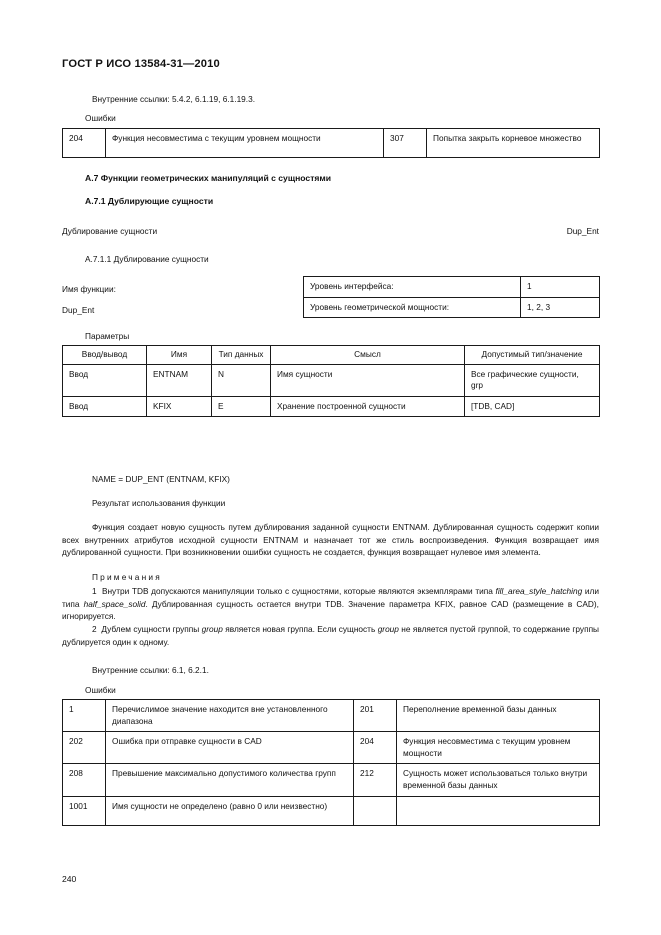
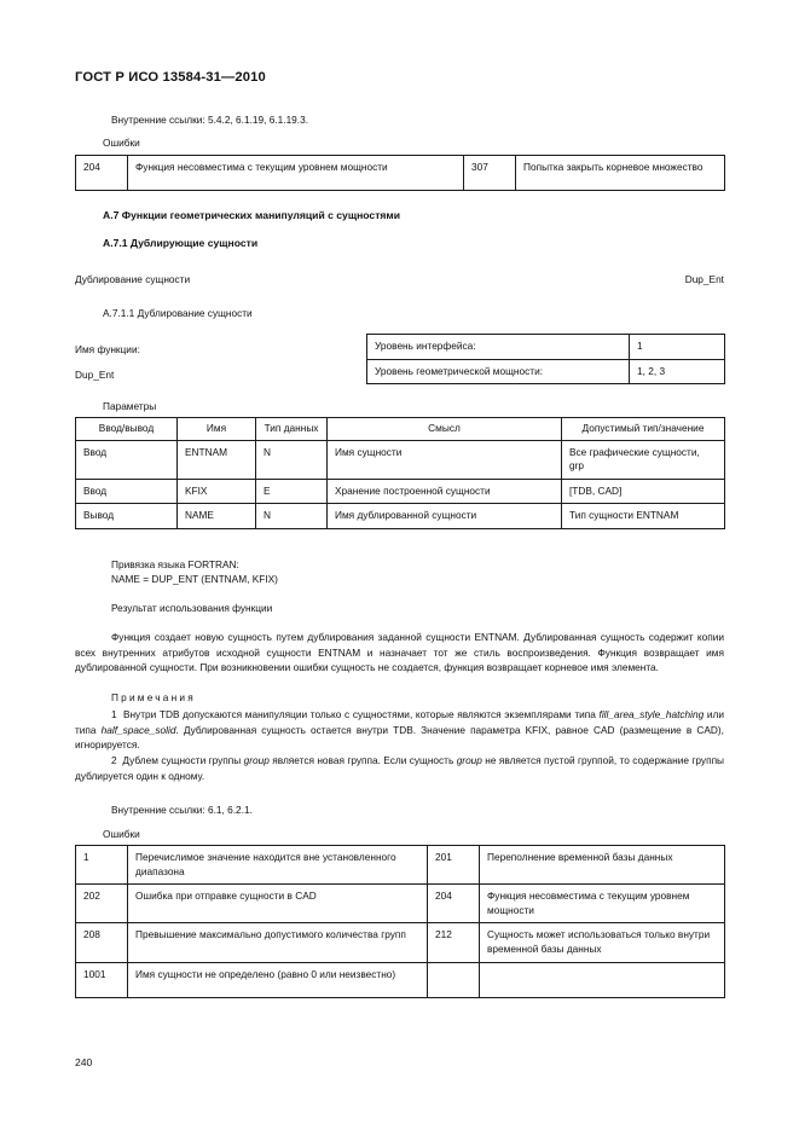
  ГОСТ Р ИСО 13584-31—2010
  Внутренние ссылки: 5.4.2, 6.1.19, 6.1.19.3.
  Ошибки
  204	Функция несовместима с текущим уровнем мощ­ности	307	Попытка закрыть корневое множество
  А.7 Функции геометрических манипуляций с сущностями
  А.7.1 Дублирующие сущности
  Дублирование сущности
  Dup_Ent
  А.7.1.1 Дублирование сущности
  Имя функции:
  Dup_Ent
  Уровень интерфейса:	1
  Уровень геометрической мощности:	1, 2, 3
  Параметры
  Ввод/вывод	Имя	Тип данных	Смысл	Допустимый тип/значение
  Ввод	ENTNAM	N	Имя сущности	Все графические сущности, grp
  Ввод	KFIX	E	Хранение построенной сущности	[TDB, CAD]
+ Вывод	NAME	N	Имя дублированной сущности	Тип сущности ENTNAM
+ Привязка языка FORTRAN:
  NAME = DUP_ENT (ENTNAM, KFIX)
  Результат использования функции
- Функция создает новую сущность путем дублирования заданной сущности ENTNAM. Дублированная сущ­ность содержит копии всех внутренних атрибутов исходной сущности ENTNAM и назначает тот же стиль воспроиз­ведения. Функция возвращает имя дублированной сущности. При возникновении ошибки сущность не создается, функция возвращает нулевое имя элемента.
+ Функция создает новую сущность путем дублирования заданной сущности ENTNAM. Дублированная сущ­ность содержит копии всех внутренних атрибутов исходной сущности ENTNAM и назначает тот же стиль воспроиз­ведения. Функция возвращает имя дублированной сущности. При возникновении ошибки сущность не создается, функция возвращает корневое имя элемента.
  Примечания
  1 Внутри TDB допускаются манипуляции только с сущностями, которые являются экземплярами типа fill_area_style_hatching или типа half_space_solid. Дублированная сущность остается внутри TDB. Значение параметра KFIX, равное CAD (размещение в CAD), игнорируется.
  2 Дублем сущности группы group является новая группа. Если сущность group не является пустой группой, то содержание группы дублируется один к одному.
  Внутренние ссылки: 6.1, 6.2.1.
  Ошибки
  1	Перечислимое значение находится вне установлен­ного диапазона	201	Переполнение временной базы данных
  202	Ошибка при отправке сущности в CAD	204	Функция несовместима с текущим уров­нем мощности
  208	Превышение максимально допустимого количества групп	212	Сущность может использоваться только внутри временной базы данных
  1001	Имя сущности не определено (равно 0 или неиз­вестно)
  240
